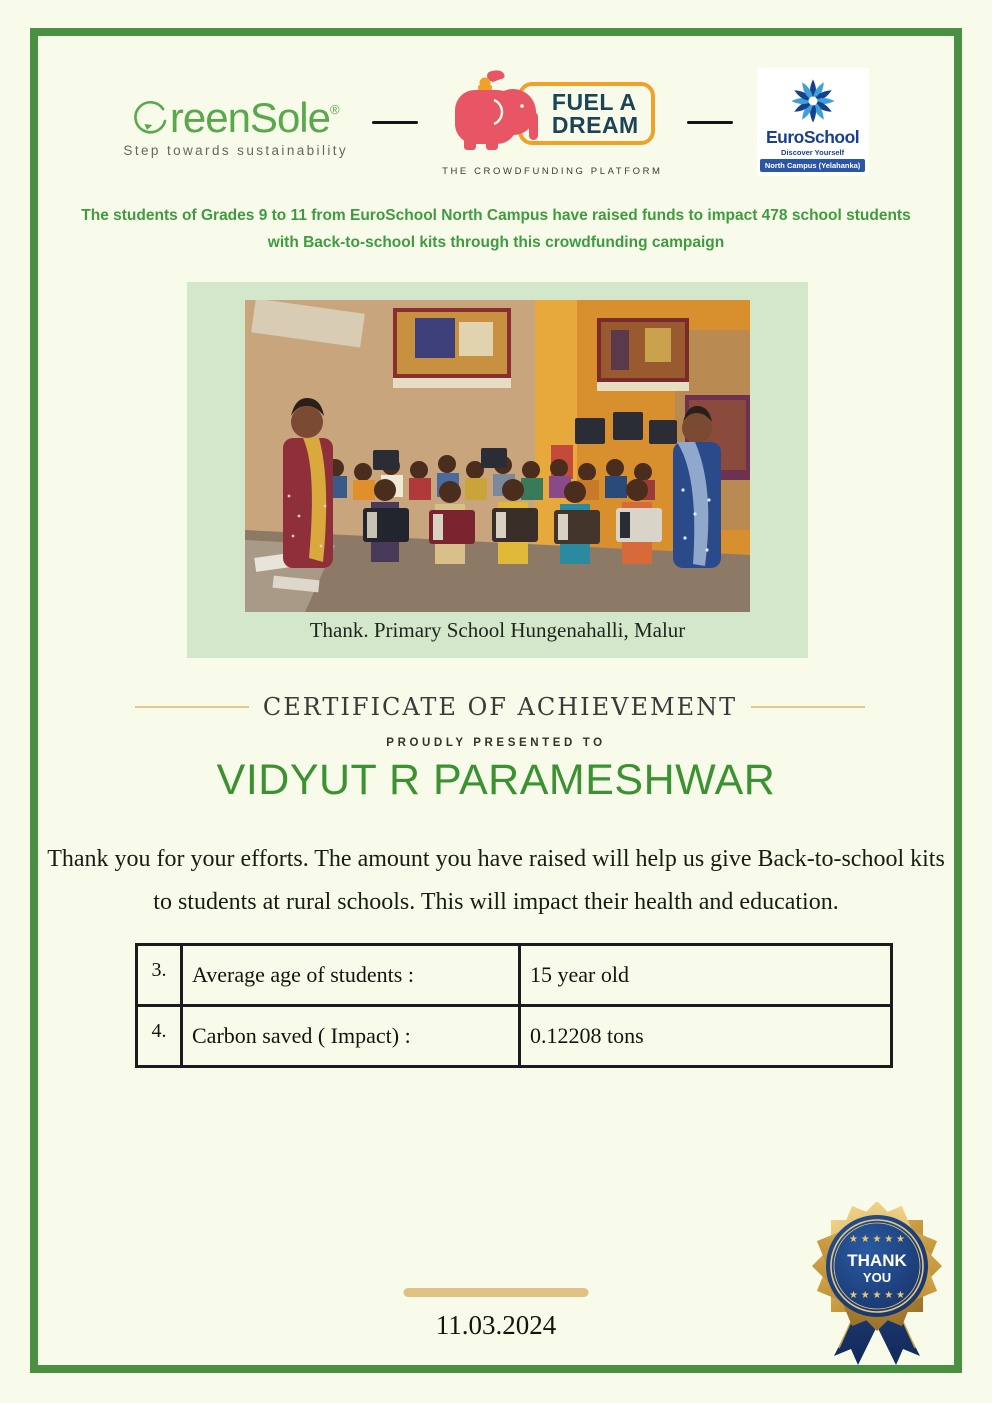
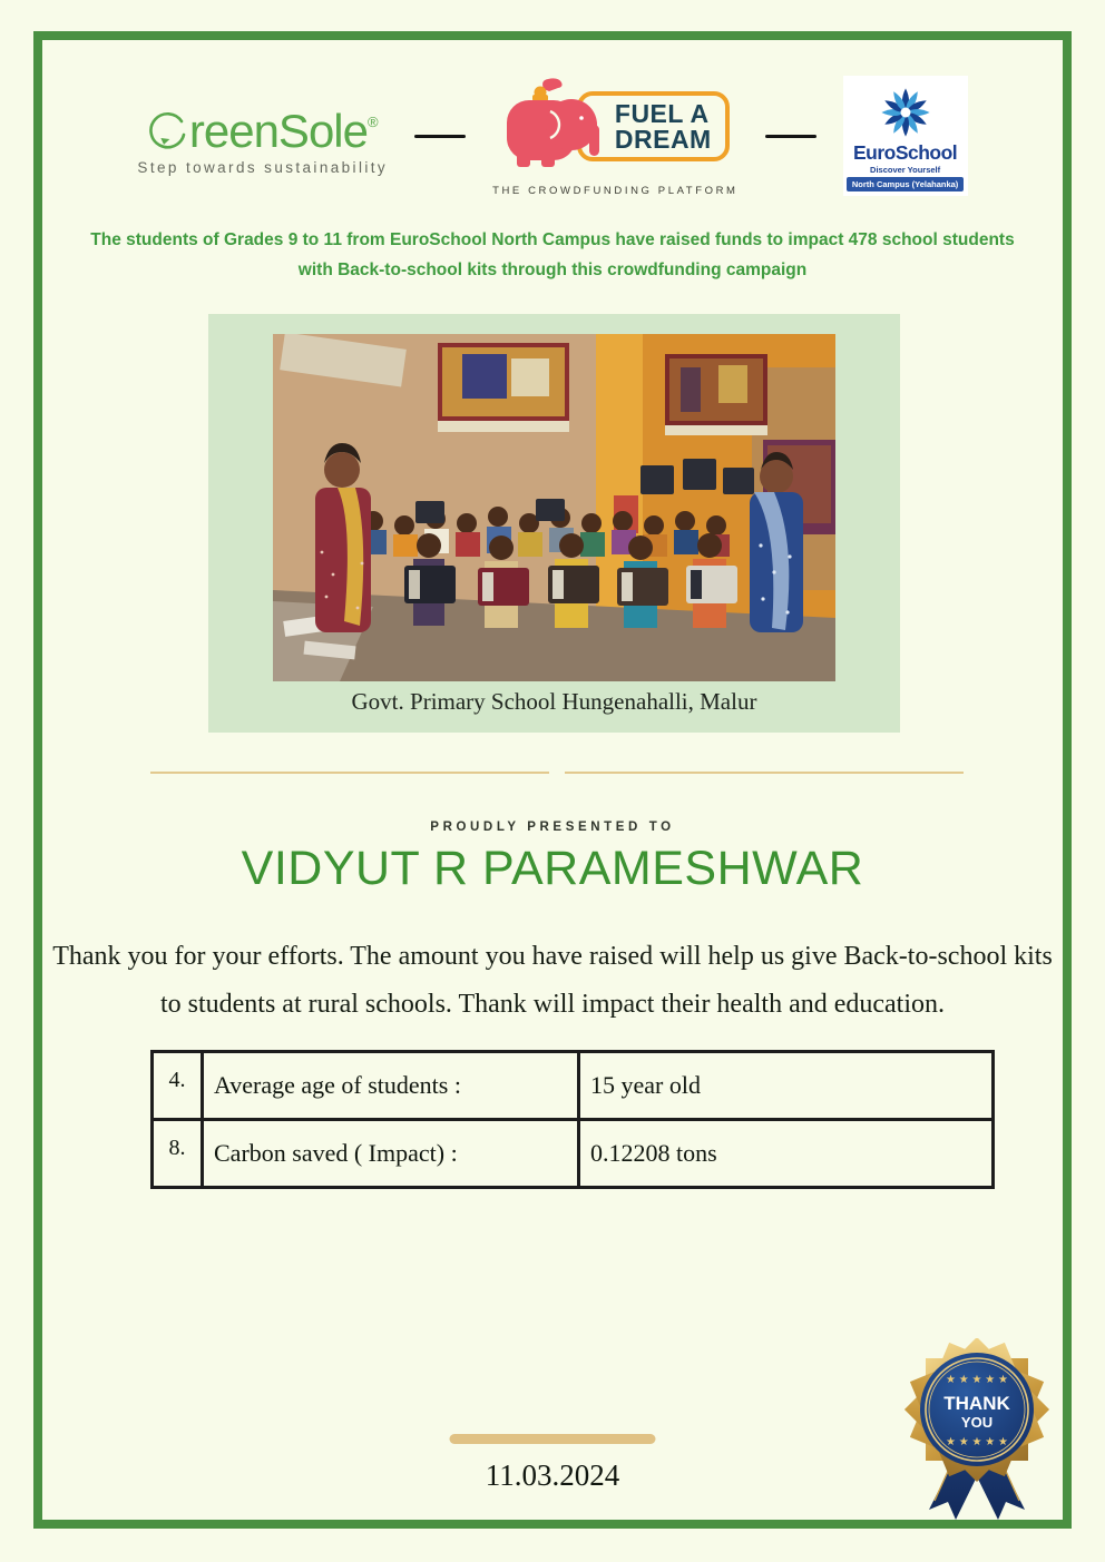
  reenSole
  ®
  Step towards sustainability
  FUEL A
  DREAM
  THE CROWDFUNDING PLATFORM
  EuroSchool
  Discover Yourself
  North Campus (Yelahanka)
  The students of Grades 9 to 11 from EuroSchool North Campus have raised funds to impact 478 school students with Back-to-school kits through this crowdfunding campaign
- Thank. Primary School Hungenahalli, Malur
+ Govt. Primary School Hungenahalli, Malur
- CERTIFICATE OF ACHIEVEMENT
  PROUDLY PRESENTED TO
  VIDYUT R PARAMESHWAR
- Thank you for your efforts. The amount you have raised will help us give Back-to-school kits to students at rural schools. This will impact their health and education.
+ Thank you for your efforts. The amount you have raised will help us give Back-to-school kits to students at rural schools. Thank will impact their health and education.
- 3.	Average age of students :	15 year old
+ 4.	Average age of students :	15 year old
- 4.	Carbon saved ( Impact) :	0.12208 tons
+ 8.	Carbon saved ( Impact) :	0.12208 tons
  11.03.2024
  ★ ★ ★ ★ ★
  THANK
  YOU
  ★ ★ ★ ★ ★
